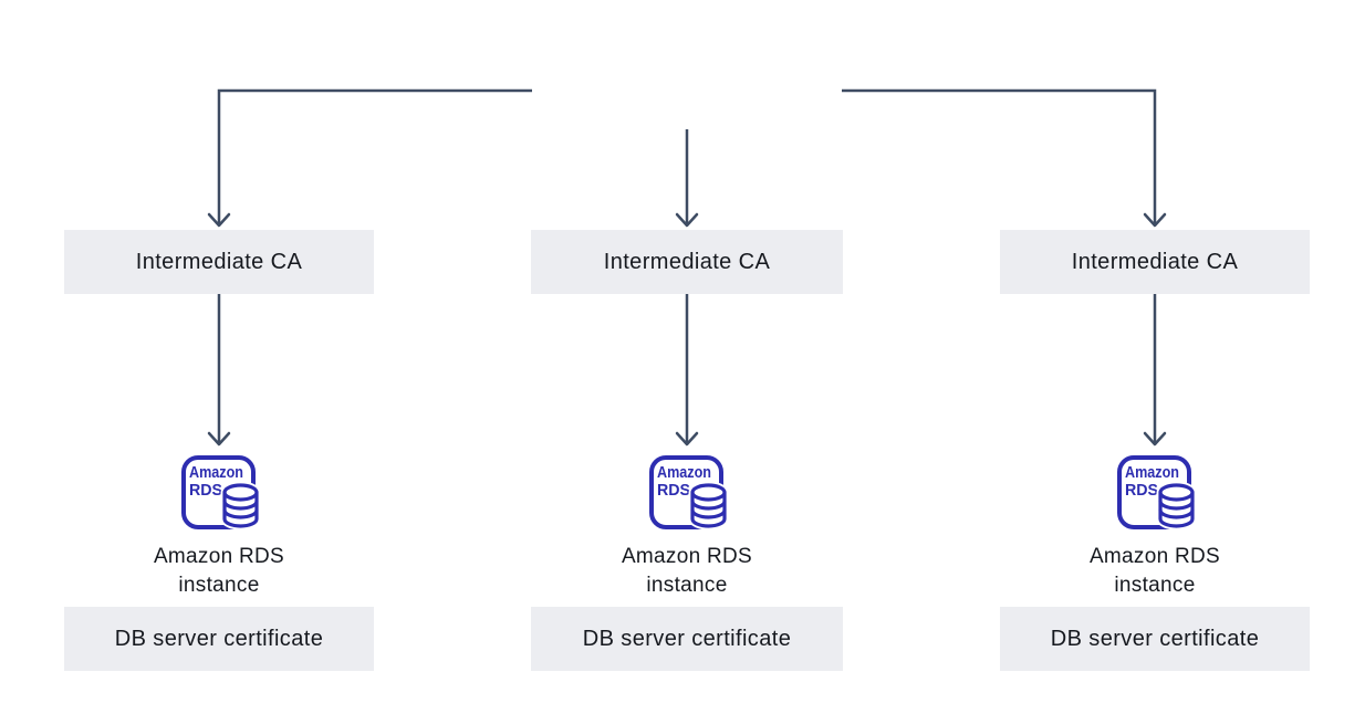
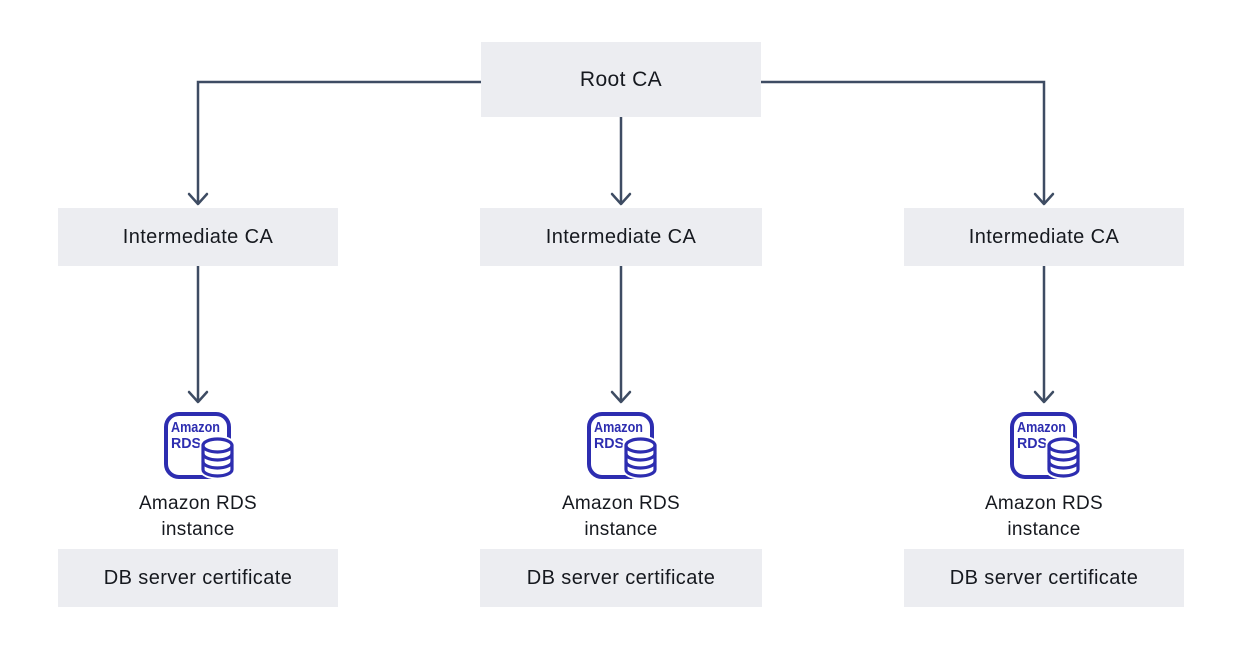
+ Root CA
  Intermediate CA
  Amazon
  RDS
  Amazon RDS
  instance
  DB server certificate
  Intermediate CA
  Amazon
  RDS
  Amazon RDS
  instance
  DB server certificate
  Intermediate CA
  Amazon
  RDS
  Amazon RDS
  instance
  DB server certificate
